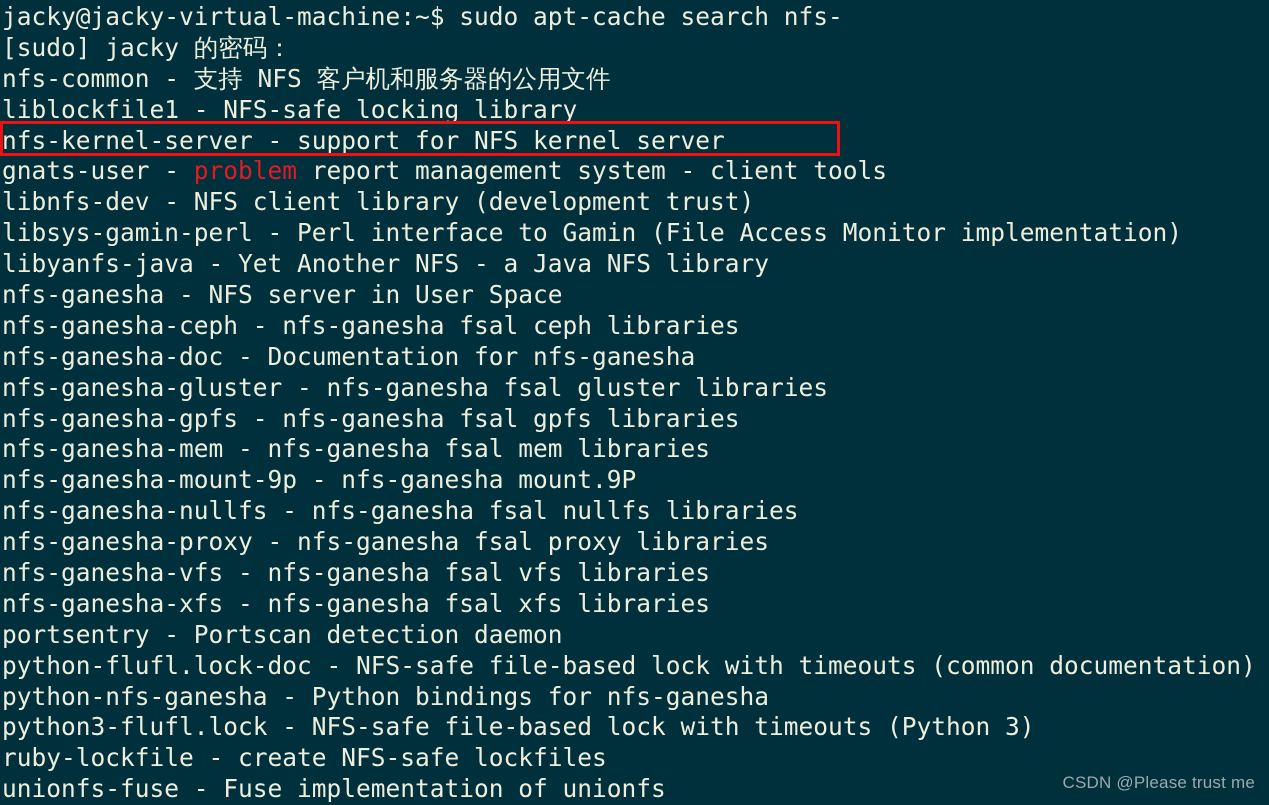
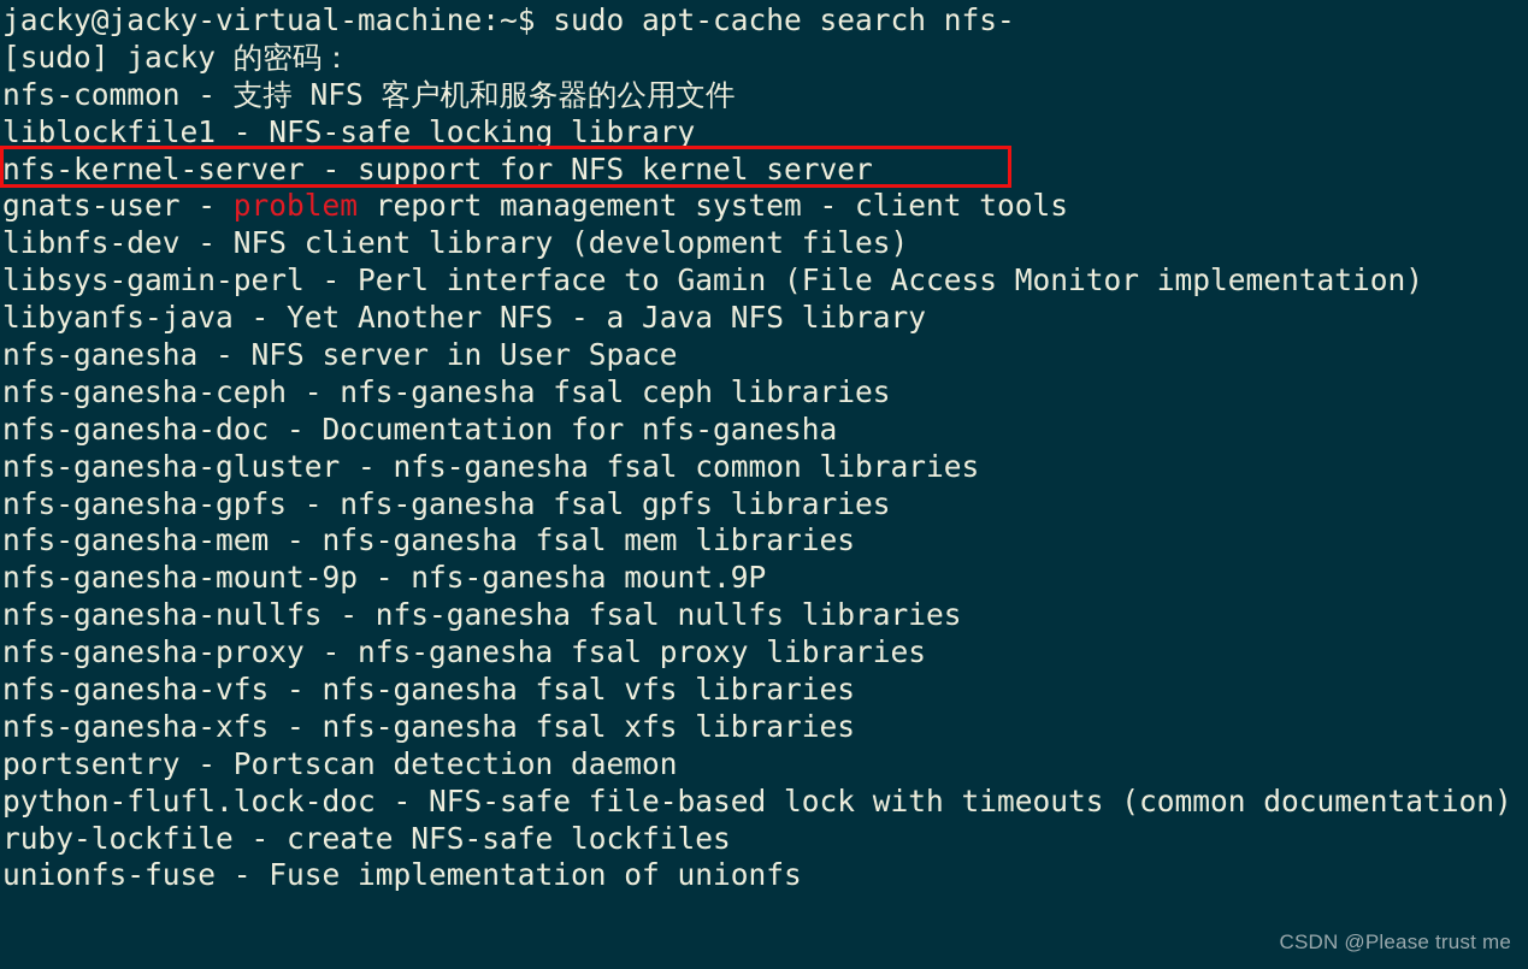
  jacky@jacky-virtual-machine:~$ sudo apt-cache search nfs-
  [sudo] jacky 的密码：
  nfs-common - 支持 NFS 客户机和服务器的公用文件
  liblockfile1 - NFS-safe locking library
  nfs-kernel-server - support for NFS kernel server
  gnats-user - problem report management system - client tools
- libnfs-dev - NFS client library (development trust)
+ libnfs-dev - NFS client library (development files)
  libsys-gamin-perl - Perl interface to Gamin (File Access Monitor implementation)
  libyanfs-java - Yet Another NFS - a Java NFS library
  nfs-ganesha - NFS server in User Space
  nfs-ganesha-ceph - nfs-ganesha fsal ceph libraries
  nfs-ganesha-doc - Documentation for nfs-ganesha
- nfs-ganesha-gluster - nfs-ganesha fsal gluster libraries
+ nfs-ganesha-gluster - nfs-ganesha fsal common libraries
  nfs-ganesha-gpfs - nfs-ganesha fsal gpfs libraries
  nfs-ganesha-mem - nfs-ganesha fsal mem libraries
  nfs-ganesha-mount-9p - nfs-ganesha mount.9P
  nfs-ganesha-nullfs - nfs-ganesha fsal nullfs libraries
  nfs-ganesha-proxy - nfs-ganesha fsal proxy libraries
  nfs-ganesha-vfs - nfs-ganesha fsal vfs libraries
  nfs-ganesha-xfs - nfs-ganesha fsal xfs libraries
  portsentry - Portscan detection daemon
  python-flufl.lock-doc - NFS-safe file-based lock with timeouts (common documentation)
- python-nfs-ganesha - Python bindings for nfs-ganesha
- python3-flufl.lock - NFS-safe file-based lock with timeouts (Python 3)
  ruby-lockfile - create NFS-safe lockfiles
  unionfs-fuse - Fuse implementation of unionfs
  CSDN @Please trust me
